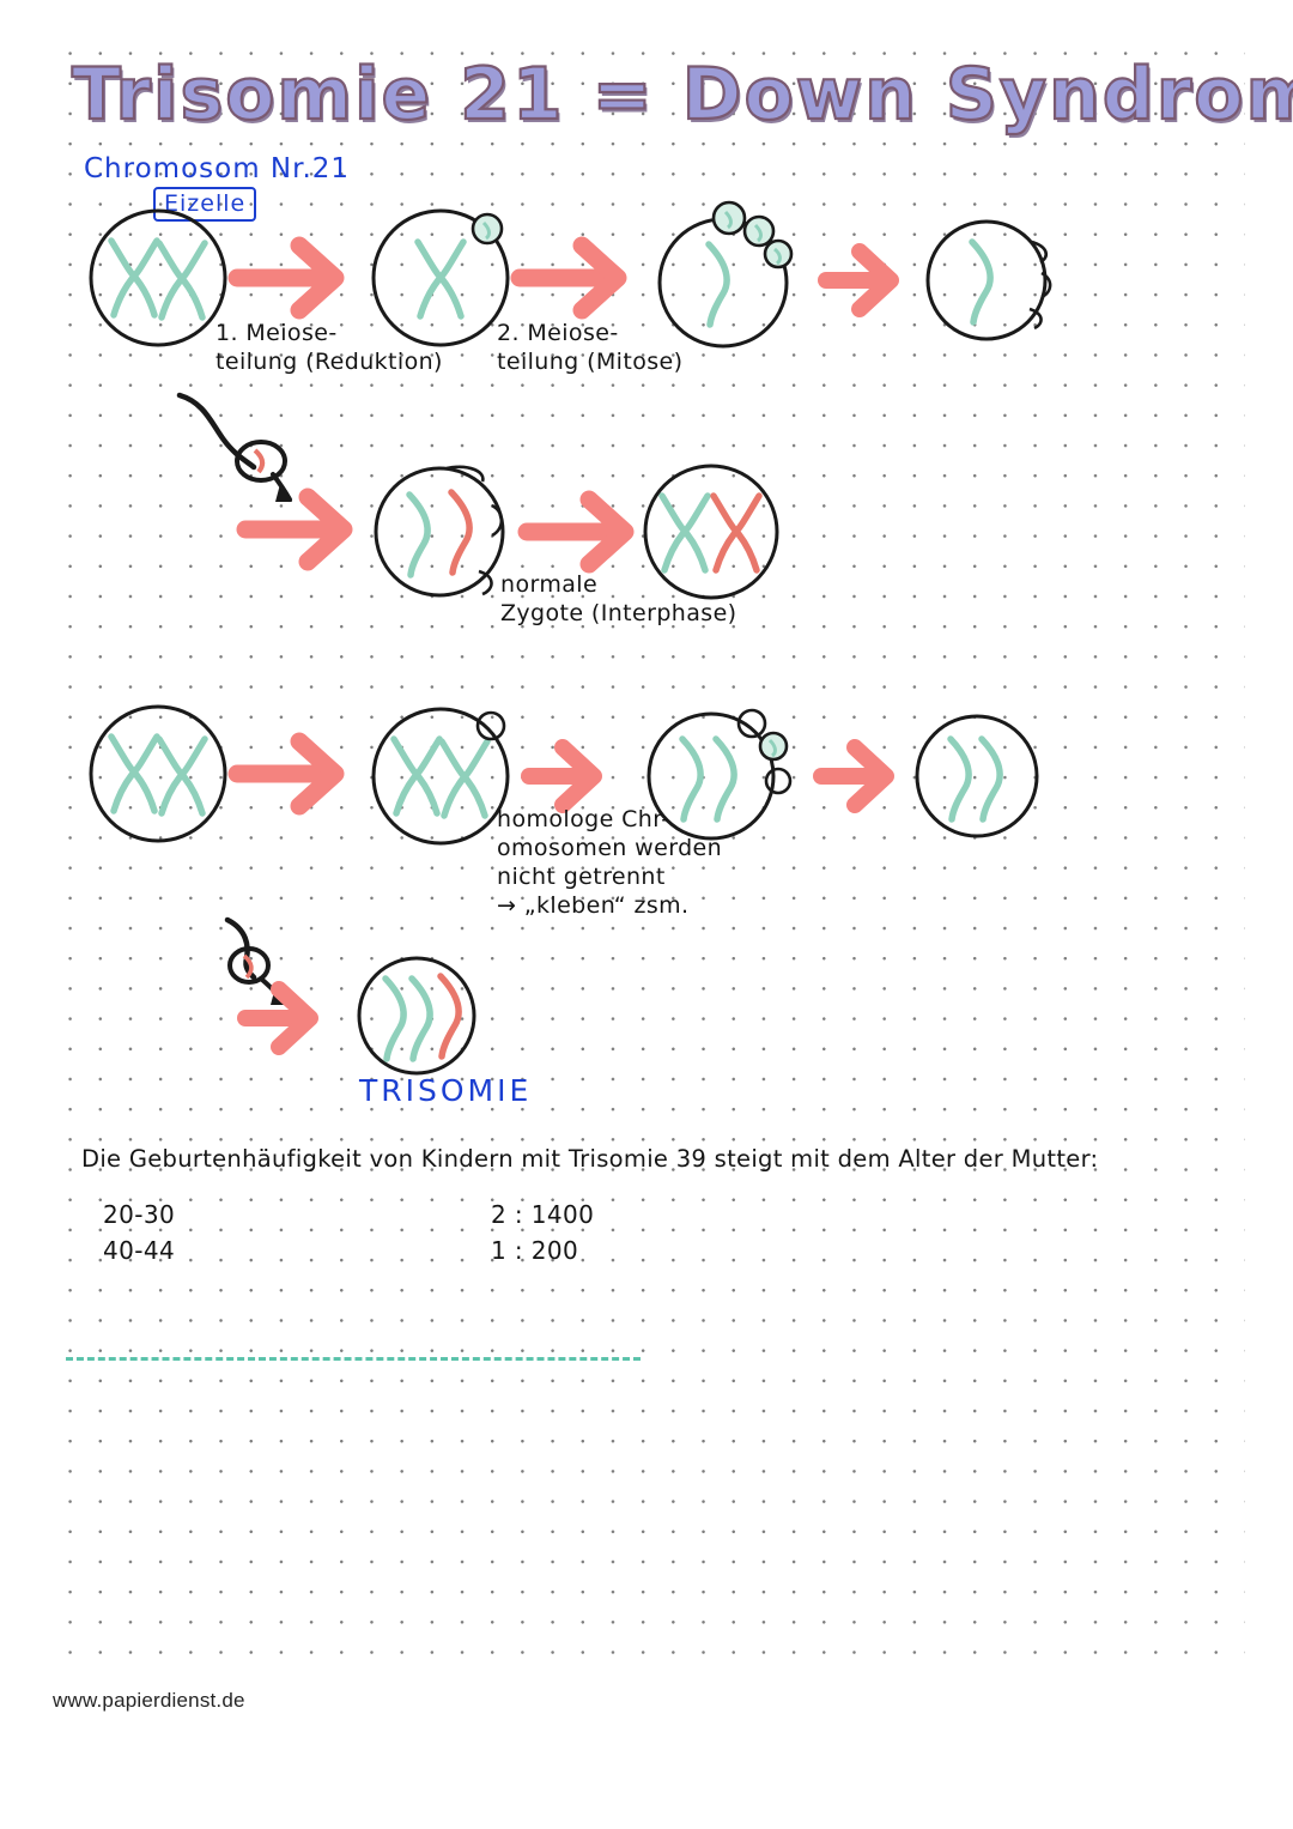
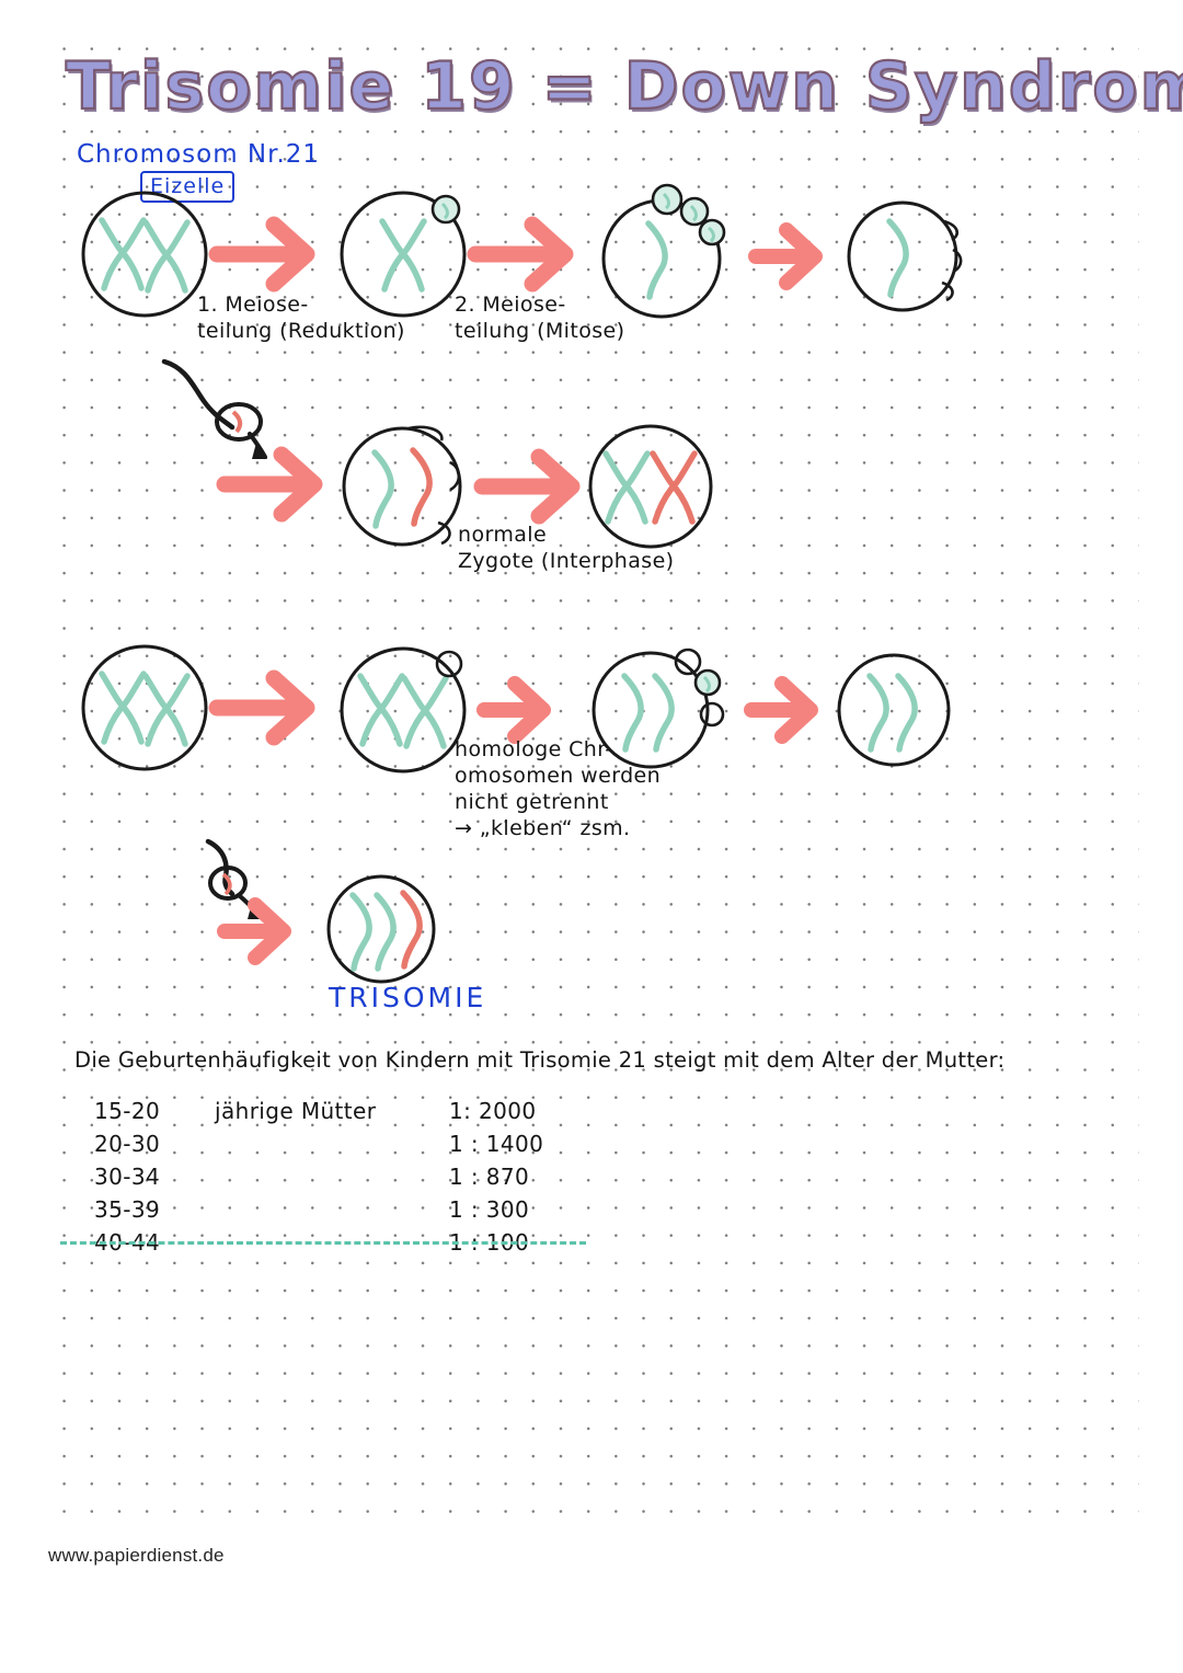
- Trisomie 21 = Down Syndrom
+ Trisomie 19 = Down Syndrom
  Chromosom Nr.21
  Eizelle
  1. Meiose-
  teilung (Reduktion)
  2. Meiose-
  teilung (Mitose)
  normale
  Zygote (Interphase)
  homologe Chr-
  omosomen werden
  nicht getrennt
  → „kleben“ zsm.
  TRISOMIE
- Die Geburtenhäufigkeit von Kindern mit Trisomie 39 steigt mit dem Alter der Mutter:
+ Die Geburtenhäufigkeit von Kindern mit Trisomie 21 steigt mit dem Alter der Mutter:
+ 15-20	jährige Mütter	1: 2000
- 20-30		2 : 1400
+ 20-30		1 : 1400
+ 30-34		1 : 870
+ 35-39		1 : 300
- 40-44		1 : 200
+ 40-44		1 : 100
  www.papierdienst.de
